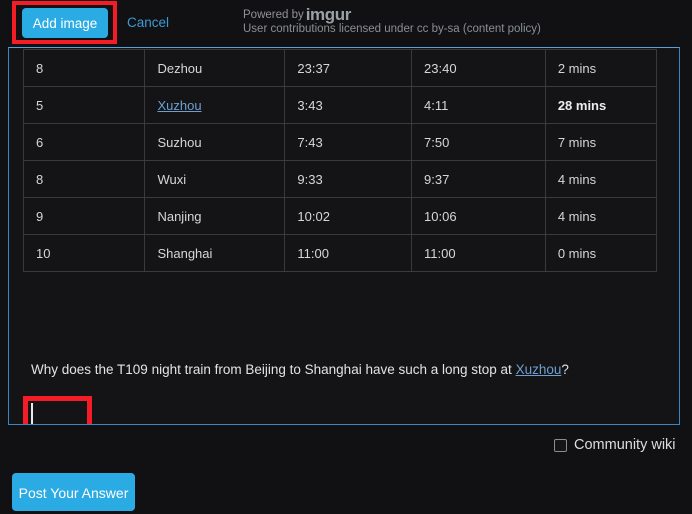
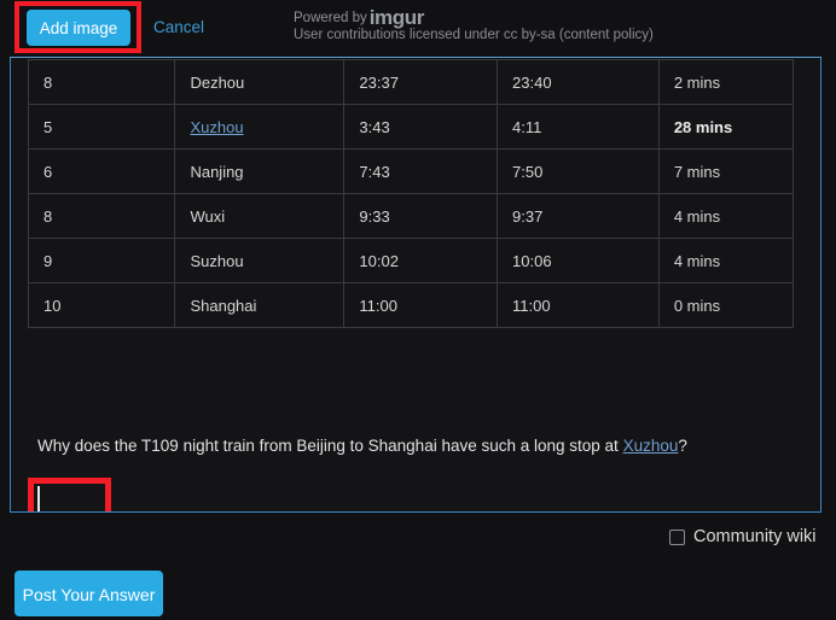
  Add image
  Cancel
  Powered by imgur
  User contributions licensed under cc by-sa (content policy)
  8	Dezhou	23:37	23:40	2 mins
  5	Xuzhou	3:43	4:11	28 mins
- 6	Suzhou	7:43	7:50	7 mins
+ 6	Nanjing	7:43	7:50	7 mins
  8	Wuxi	9:33	9:37	4 mins
- 9	Nanjing	10:02	10:06	4 mins
+ 9	Suzhou	10:02	10:06	4 mins
  10	Shanghai	11:00	11:00	0 mins
  Why does the T109 night train from Beijing to Shanghai have such a long stop at Xuzhou?
  Community wiki
  Post Your Answer
